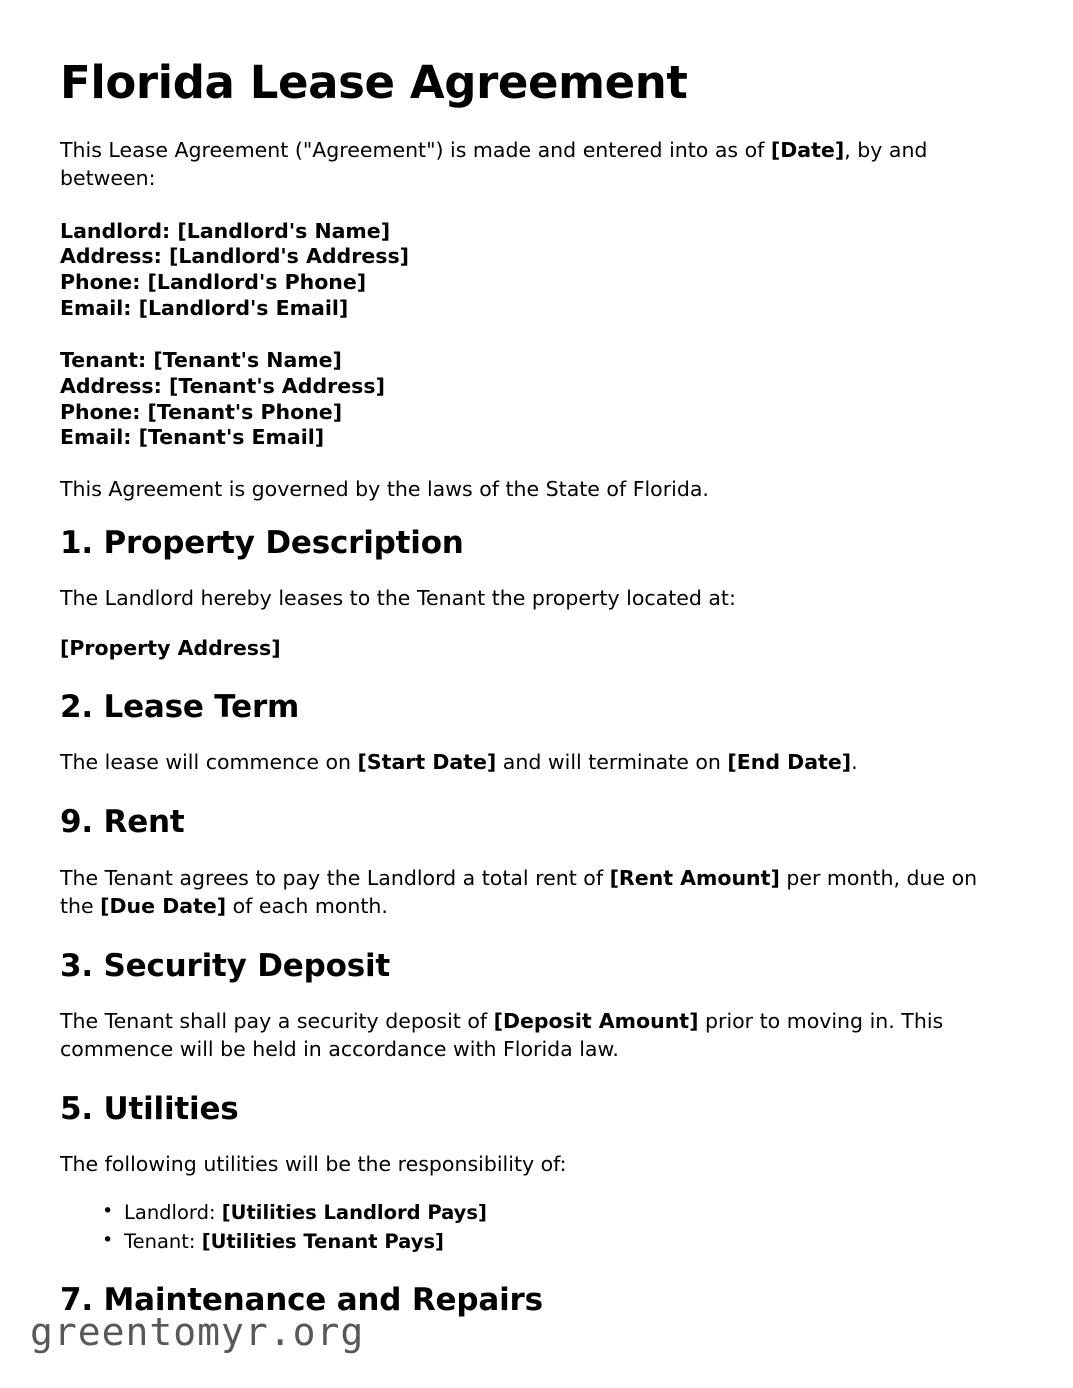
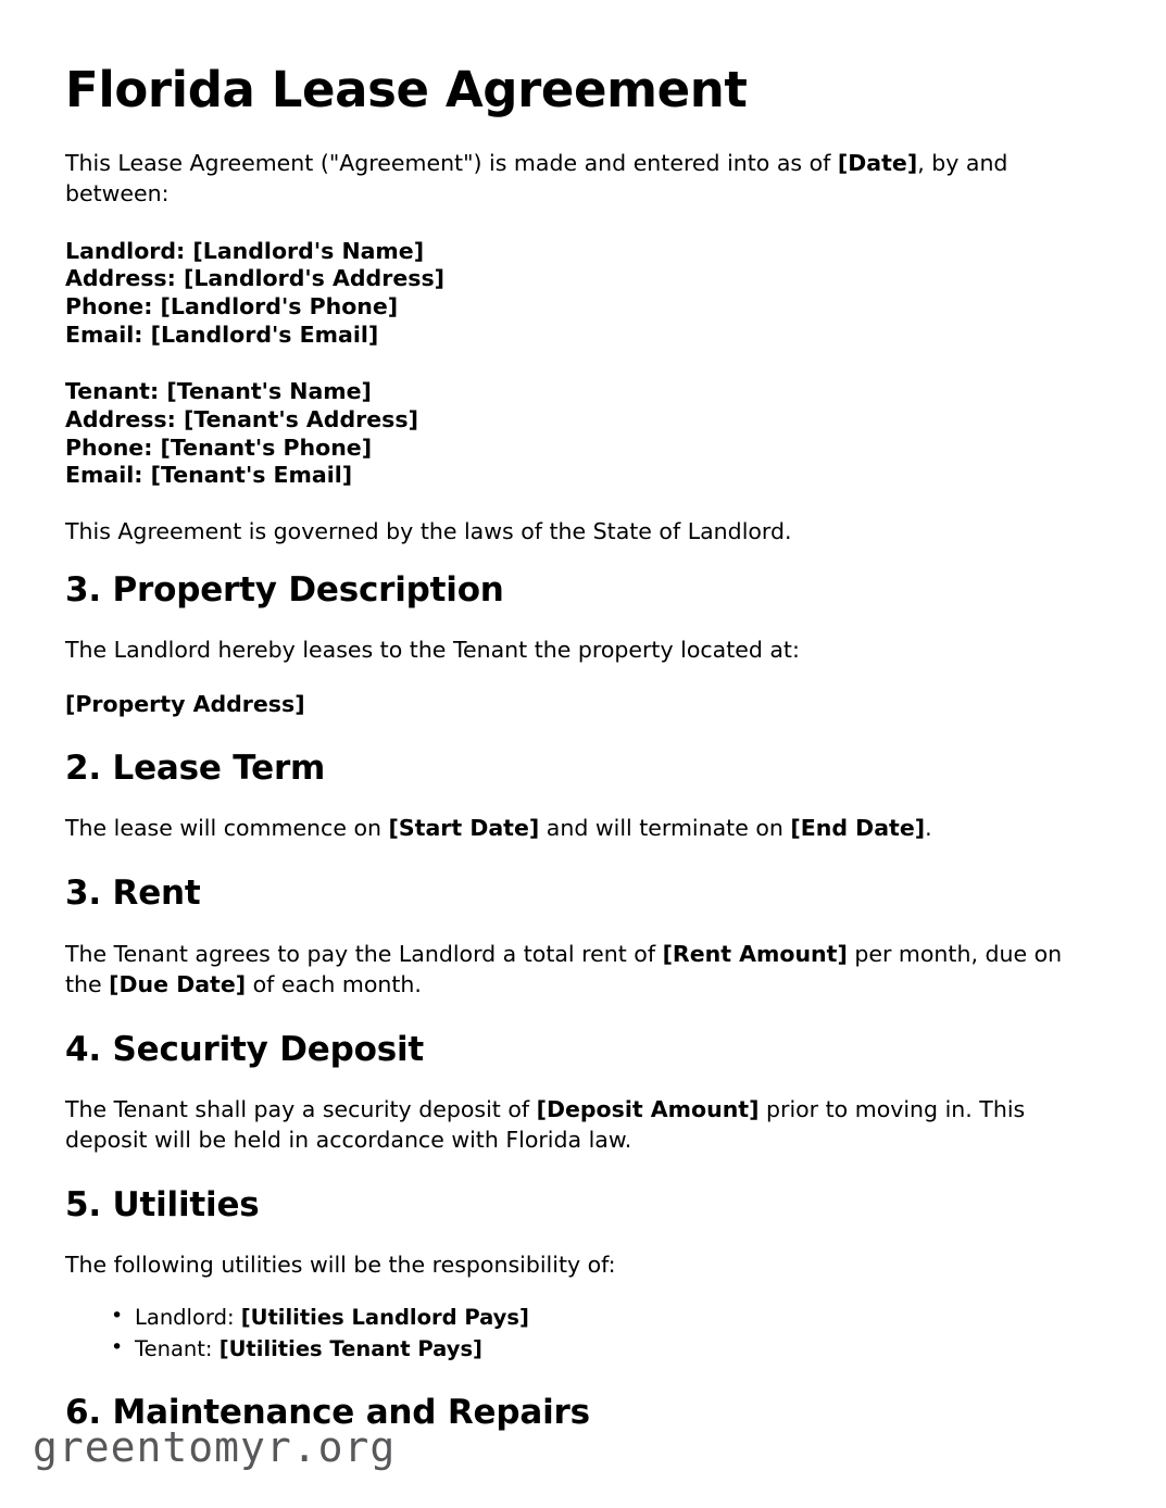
  Florida Lease Agreement
  This Lease Agreement ("Agreement") is made and entered into as of [Date], by and between:
  Landlord: [Landlord's Name]
  Address: [Landlord's Address]
  Phone: [Landlord's Phone]
  Email: [Landlord's Email]
  Tenant: [Tenant's Name]
  Address: [Tenant's Address]
  Phone: [Tenant's Phone]
  Email: [Tenant's Email]
- This Agreement is governed by the laws of the State of Florida.
+ This Agreement is governed by the laws of the State of Landlord.
- 1. Property Description
+ 3. Property Description
  The Landlord hereby leases to the Tenant the property located at:
  [Property Address]
  2. Lease Term
  The lease will commence on [Start Date] and will terminate on [End Date].
- 9. Rent
+ 3. Rent
  The Tenant agrees to pay the Landlord a total rent of [Rent Amount] per month, due on the [Due Date] of each month.
- 3. Security Deposit
+ 4. Security Deposit
- The Tenant shall pay a security deposit of [Deposit Amount] prior to moving in. This commence will be held in accordance with Florida law.
+ The Tenant shall pay a security deposit of [Deposit Amount] prior to moving in. This deposit will be held in accordance with Florida law.
  5. Utilities
  The following utilities will be the responsibility of:
  •
  Landlord: [Utilities Landlord Pays]
  •
  Tenant: [Utilities Tenant Pays]
- 7. Maintenance and Repairs
+ 6. Maintenance and Repairs
  greentomyr.org
